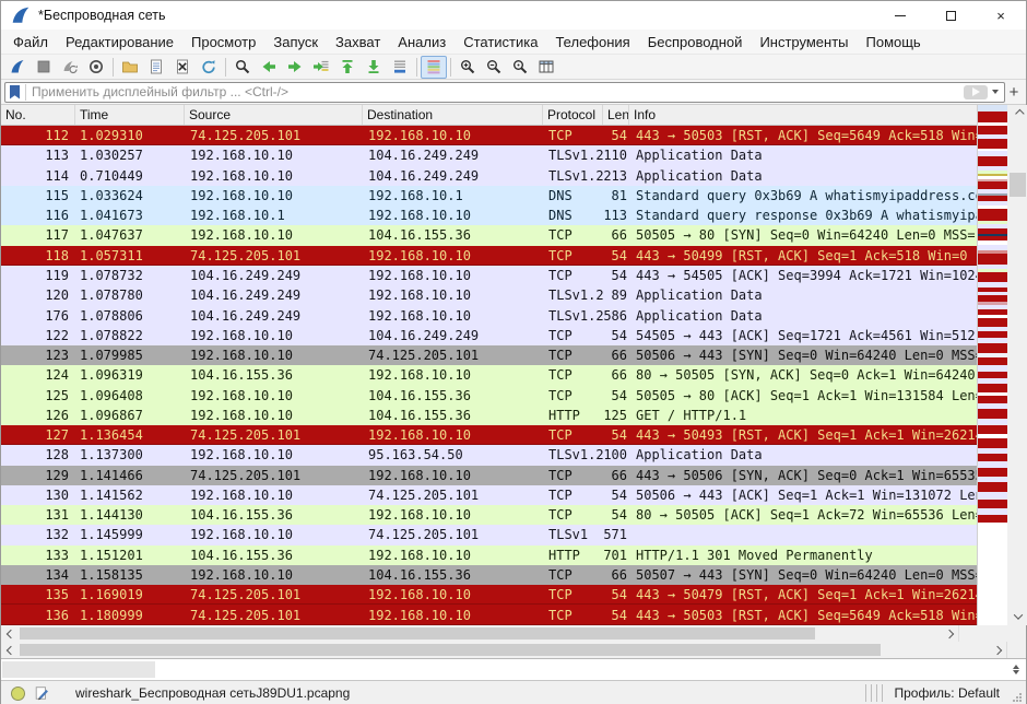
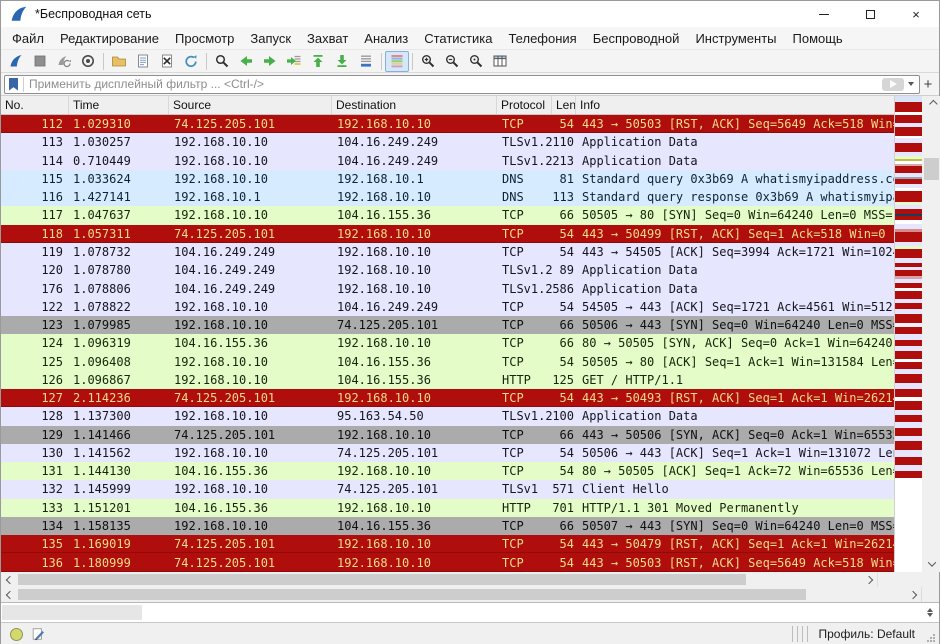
  *Беспроводная сеть
  ×
  Файл
  Редактирование
  Просмотр
  Запуск
  Захват
  Анализ
  Статистика
  Телефония
  Беспроводной
  Инструменты
  Помощь
  Применить дисплейный фильтр ... <Ctrl-/>
  +
  No.
  Time
  Source
  Destination
  Protocol
  Info
  112
  1.029310
  74.125.205.101
  192.168.10.10
  TCP
  54
  443 → 50503 [RST, ACK] Seq=5649 Ack=518 Win
  113
  1.030257
  192.168.10.10
  104.16.249.249
  TLSv1.2
  110
  Application Data
  114
  0.710449
  192.168.10.10
  104.16.249.249
  TLSv1.2
  213
  Application Data
  115
  1.033624
  192.168.10.10
  192.168.10.1
  DNS
  81
  Standard query 0x3b69 A whatismyipaddress.c
  116
- 1.041673
+ 1.427141
  192.168.10.1
  192.168.10.10
  DNS
  113
  Standard query response 0x3b69 A whatismyip
  117
  1.047637
  192.168.10.10
  104.16.155.36
  TCP
  66
  50505 → 80 [SYN] Seq=0 Win=64240 Len=0 MSS=
  118
  1.057311
  74.125.205.101
  192.168.10.10
  TCP
  54
  443 → 50499 [RST, ACK] Seq=1 Ack=518 Win=0
  119
  1.078732
  104.16.249.249
  192.168.10.10
  TCP
  54
  443 → 54505 [ACK] Seq=3994 Ack=1721 Win=102
  120
  1.078780
  104.16.249.249
  192.168.10.10
  TLSv1.2
  89
  Application Data
  176
  1.078806
  104.16.249.249
  192.168.10.10
  TLSv1.2
  586
  Application Data
  122
  1.078822
  192.168.10.10
  104.16.249.249
  TCP
  54
  54505 → 443 [ACK] Seq=1721 Ack=4561 Win=512
  123
  1.079985
  192.168.10.10
  74.125.205.101
  TCP
  66
  50506 → 443 [SYN] Seq=0 Win=64240 Len=0 MSS
  124
  1.096319
  104.16.155.36
  192.168.10.10
  TCP
  66
  80 → 50505 [SYN, ACK] Seq=0 Ack=1 Win=64240
  125
  1.096408
  192.168.10.10
  104.16.155.36
  TCP
  54
  50505 → 80 [ACK] Seq=1 Ack=1 Win=131584 Len
  126
  1.096867
  192.168.10.10
  104.16.155.36
  HTTP
  125
  GET / HTTP/1.1
  127
- 1.136454
+ 2.114236
  74.125.205.101
  192.168.10.10
  TCP
  54
  443 → 50493 [RST, ACK] Seq=1 Ack=1 Win=2621
  128
  1.137300
  192.168.10.10
  95.163.54.50
  TLSv1.2
  100
  Application Data
  129
  1.141466
  74.125.205.101
  192.168.10.10
  TCP
  66
  443 → 50506 [SYN, ACK] Seq=0 Ack=1 Win=6553
  130
  1.141562
  192.168.10.10
  74.125.205.101
  TCP
  54
  50506 → 443 [ACK] Seq=1 Ack=1 Win=131072 Le
  131
  1.144130
  104.16.155.36
  192.168.10.10
  TCP
  54
  80 → 50505 [ACK] Seq=1 Ack=72 Win=65536 Len
  132
  1.145999
  192.168.10.10
  74.125.205.101
  TLSv1
  571
+ Client Hello
  133
  1.151201
  104.16.155.36
  192.168.10.10
  HTTP
  701
  HTTP/1.1 301 Moved Permanently
  134
  1.158135
  192.168.10.10
  104.16.155.36
  TCP
  66
  50507 → 443 [SYN] Seq=0 Win=64240 Len=0 MSS
  135
  1.169019
  74.125.205.101
  192.168.10.10
  TCP
  54
  443 → 50479 [RST, ACK] Seq=1 Ack=1 Win=2621
  136
  1.180999
  74.125.205.101
  192.168.10.10
  TCP
  54
  443 → 50503 [RST, ACK] Seq=5649 Ack=518 Win
- wireshark_Беспроводная сетьJ89DU1.pcapng
  Профиль: Default
